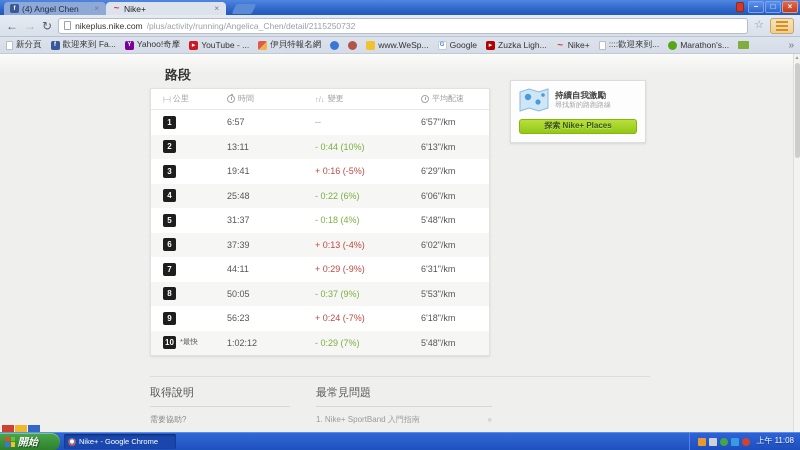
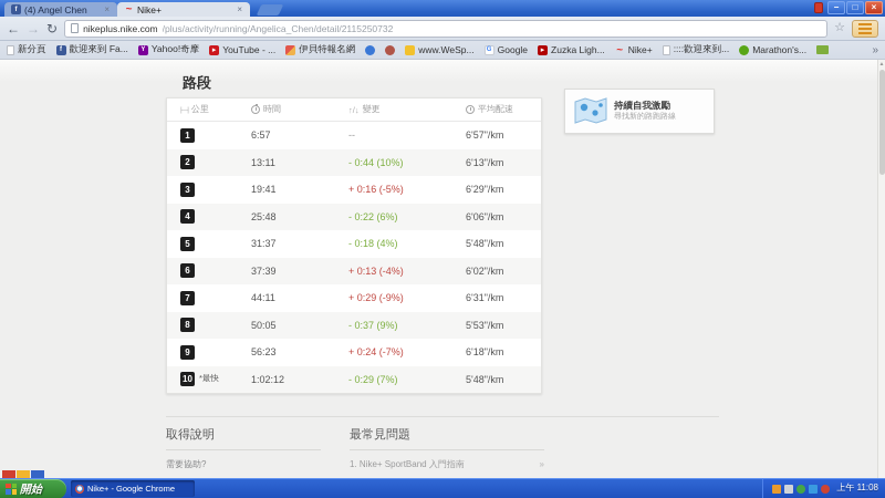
  (4) Angel Chen
  ×
  Nike+
  ×
  −
  □
  ×
  ←
  →
  ↻
  nikeplus.nike.com
  /plus/activity/running/Angelica_Chen/detail/2115250732
  ☆
  新分頁
  歡迎來到 Fa...
  Yahoo!奇摩
  YouTube - ...
  伊貝特報名網
  www.WeSp...
  Google
  Zuzka Ligh...
  Nike+
  ::::歡迎來到...
  Marathon's...
  »
  路段
  公里
  時間
  ↑/↓
  變更
  平均配速
  1
  6:57
  --
  6'57"/km
  2
  13:11
  - 0:44 (10%)
  6'13"/km
  3
  19:41
  + 0:16 (-5%)
  6'29"/km
  4
  25:48
  - 0:22 (6%)
  6'06"/km
  5
  31:37
  - 0:18 (4%)
  5'48"/km
  6
  37:39
  + 0:13 (-4%)
  6'02"/km
  7
  44:11
  + 0:29 (-9%)
  6'31"/km
  8
  50:05
  - 0:37 (9%)
  5'53"/km
  9
  56:23
  + 0:24 (-7%)
  6'18"/km
  10
  *最快
  1:02:12
  - 0:29 (7%)
  5'48"/km
  持續自我激勵
- 探索 Nike+ Places
  取得說明
  需要協助?
  最常見問題
  1. Nike+ SportBand 入門指南
  »
  開始
  Nike+ - Google Chrome
  上午 11:08
